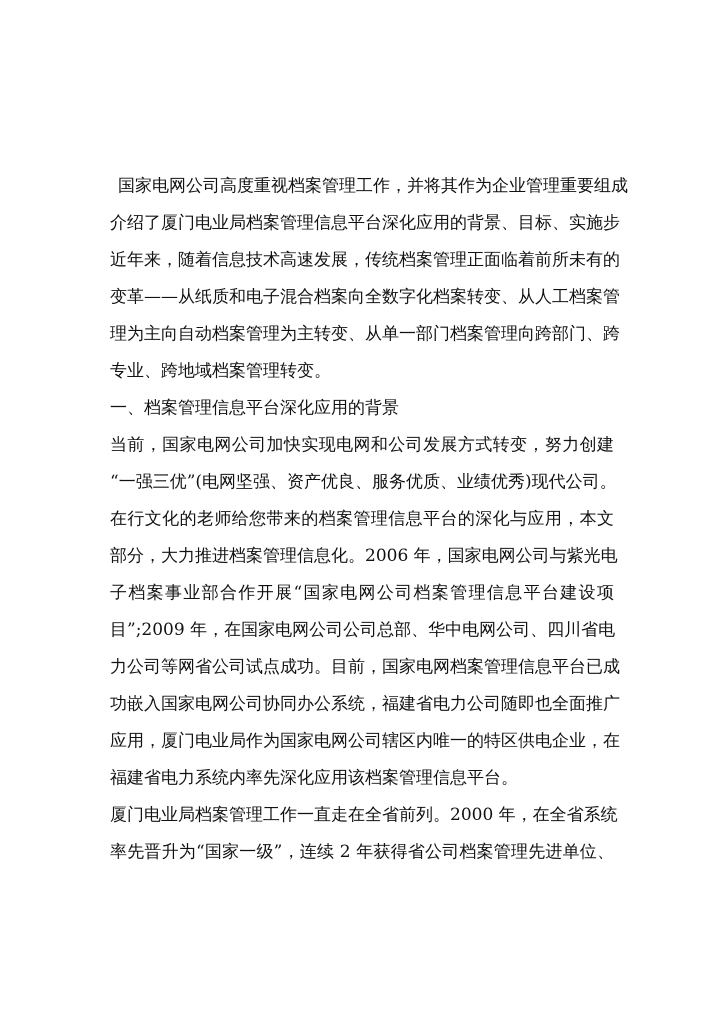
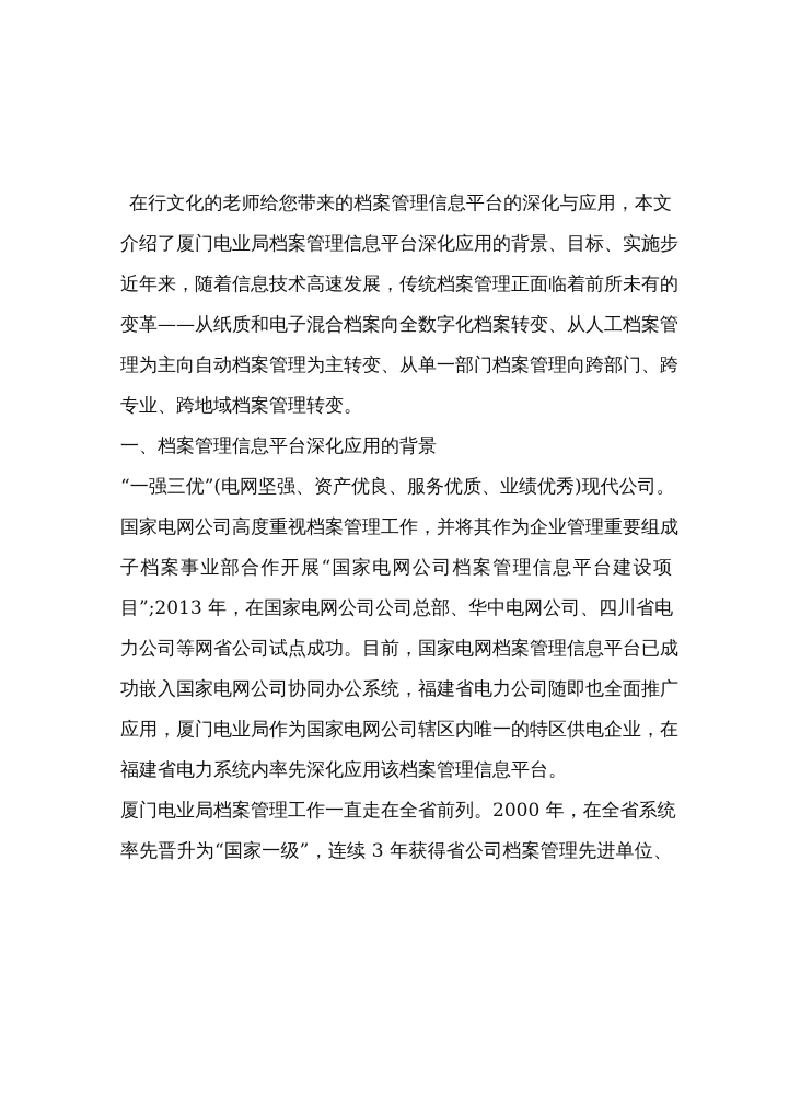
- 国家电网公司高度重视档案管理工作，并将其作为企业管理重要组成
+ 在行文化的老师给您带来的档案管理信息平台的深化与应用，本文
  介绍了厦门电业局档案管理信息平台深化应用的背景、目标、实施步
  近年来，随着信息技术高速发展，传统档案管理正面临着前所未有的
  变革——从纸质和电子混合档案向全数字化档案转变、从人工档案管
  理为主向自动档案管理为主转变、从单一部门档案管理向跨部门、跨
  专业、跨地域档案管理转变。
  一、档案管理信息平台深化应用的背景
- 当前，国家电网公司加快实现电网和公司发展方式转变，努力创建
  “一强三优”(电网坚强、资产优良、服务优质、业绩优秀)现代公司。
- 在行文化的老师给您带来的档案管理信息平台的深化与应用，本文
+ 国家电网公司高度重视档案管理工作，并将其作为企业管理重要组成
- 部分，大力推进档案管理信息化。2006 年，国家电网公司与紫光电
  子档案事业部合作开展“国家电网公司档案管理信息平台建设项
- 目”;2009 年，在国家电网公司公司总部、华中电网公司、四川省电
+ 目”;2013 年，在国家电网公司公司总部、华中电网公司、四川省电
  力公司等网省公司试点成功。目前，国家电网档案管理信息平台已成
  功嵌入国家电网公司协同办公系统，福建省电力公司随即也全面推广
  应用，厦门电业局作为国家电网公司辖区内唯一的特区供电企业，在
  福建省电力系统内率先深化应用该档案管理信息平台。
  厦门电业局档案管理工作一直走在全省前列。2000 年，在全省系统
- 率先晋升为“国家一级”，连续 2 年获得省公司档案管理先进单位、
+ 率先晋升为“国家一级”，连续 3 年获得省公司档案管理先进单位、
